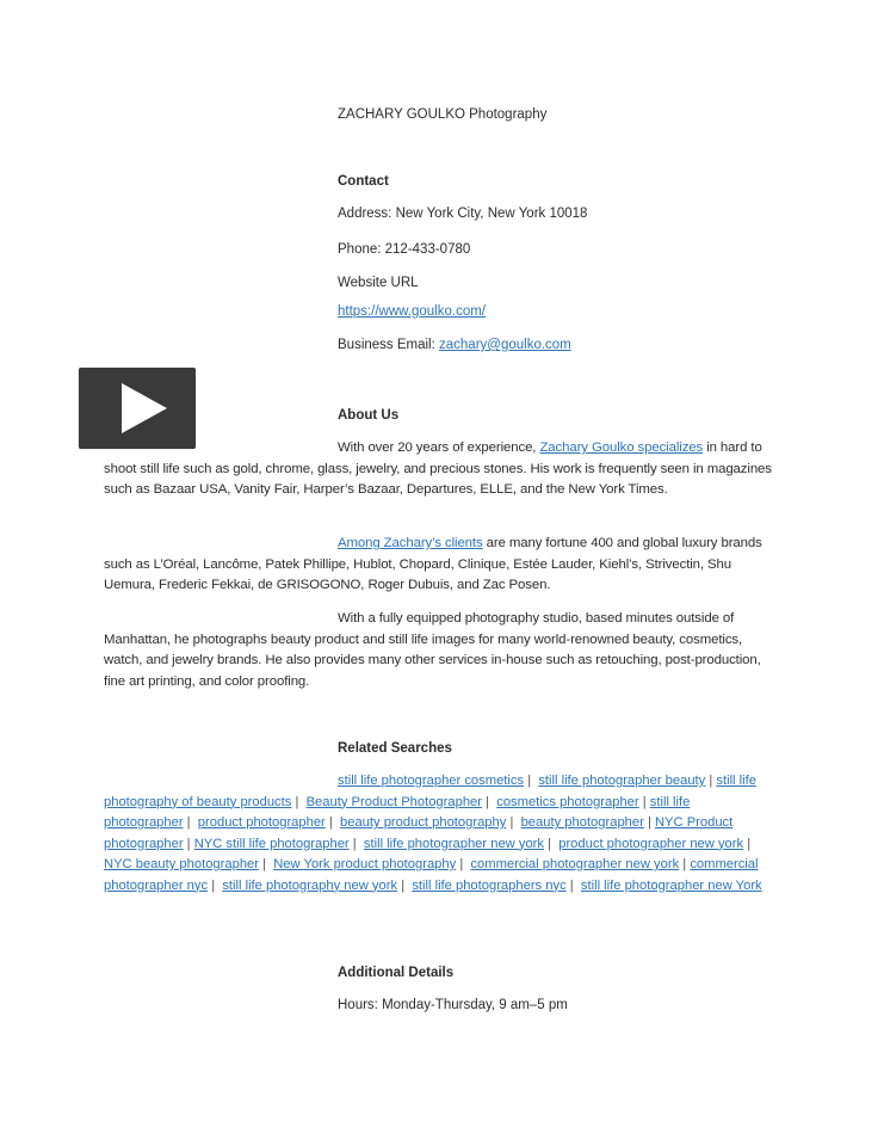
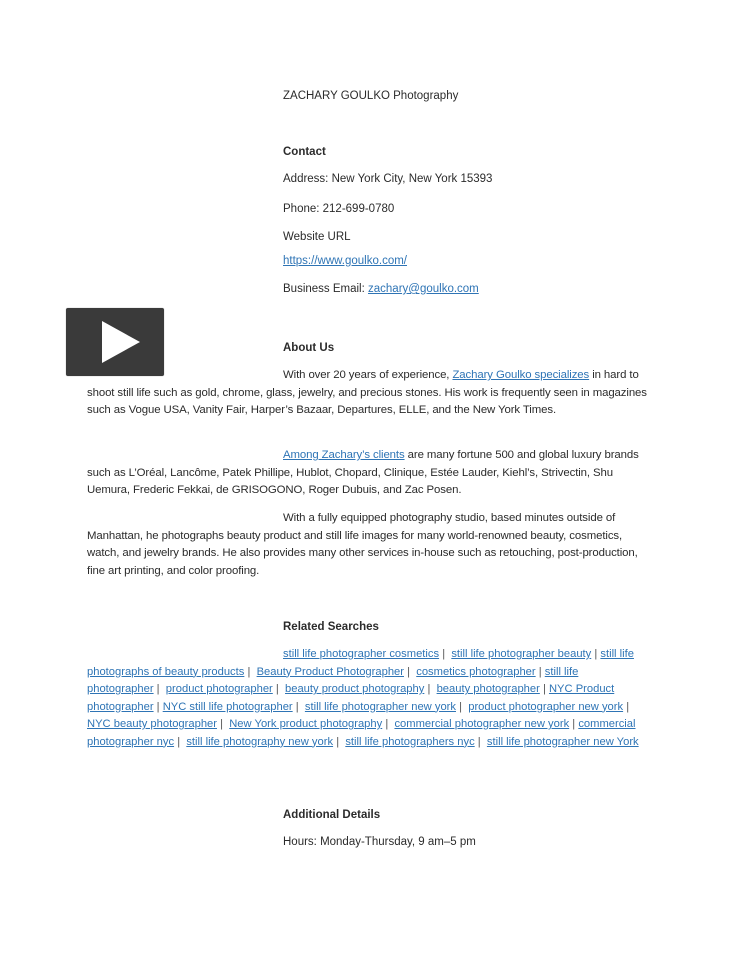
  ZACHARY GOULKO Photography
  Contact
- Address: New York City, New York 10018
+ Address: New York City, New York 15393
- Phone: 212-433-0780
+ Phone: 212-699-0780
  Website URL
  https://www.goulko.com/
  Business Email: zachary@goulko.com
  About Us
- With over 20 years of experience, Zachary Goulko specializes in hard to shoot still life such as gold, chrome, glass, jewelry, and precious stones. His work is frequently seen in magazines such as Bazaar USA, Vanity Fair, Harper’s Bazaar, Departures, ELLE, and the New York Times.
+ With over 20 years of experience, Zachary Goulko specializes in hard to shoot still life such as gold, chrome, glass, jewelry, and precious stones. His work is frequently seen in magazines such as Vogue USA, Vanity Fair, Harper’s Bazaar, Departures, ELLE, and the New York Times.
- Among Zachary’s clients are many fortune 400 and global luxury brands such as L’Oréal, Lancôme, Patek Phillipe, Hublot, Chopard, Clinique, Estée Lauder, Kiehl’s, Strivectin, Shu Uemura, Frederic Fekkai, de GRISOGONO, Roger Dubuis, and Zac Posen.
+ Among Zachary’s clients are many fortune 500 and global luxury brands such as L’Oréal, Lancôme, Patek Phillipe, Hublot, Chopard, Clinique, Estée Lauder, Kiehl’s, Strivectin, Shu Uemura, Frederic Fekkai, de GRISOGONO, Roger Dubuis, and Zac Posen.
  With a fully equipped photography studio, based minutes outside of Manhattan, he photographs beauty product and still life images for many world-renowned beauty, cosmetics, watch, and jewelry brands. He also provides many other services in-house such as retouching, post-production, fine art printing, and color proofing.
  Related Searches
- still life photographer cosmetics | still life photographer beauty | still life photography of beauty products | Beauty Product Photographer | cosmetics photographer | still life photographer | product photographer | beauty product photography | beauty photographer | NYC Product photographer | NYC still life photographer | still life photographer new york | product photographer new york | NYC beauty photographer | New York product photography | commercial photographer new york | commercial photographer nyc | still life photography new york | still life photographers nyc | still life photographer new York
+ still life photographer cosmetics | still life photographer beauty | still life photographs of beauty products | Beauty Product Photographer | cosmetics photographer | still life photographer | product photographer | beauty product photography | beauty photographer | NYC Product photographer | NYC still life photographer | still life photographer new york | product photographer new york | NYC beauty photographer | New York product photography | commercial photographer new york | commercial photographer nyc | still life photography new york | still life photographers nyc | still life photographer new York
  Additional Details
  Hours: Monday-Thursday, 9 am–5 pm
